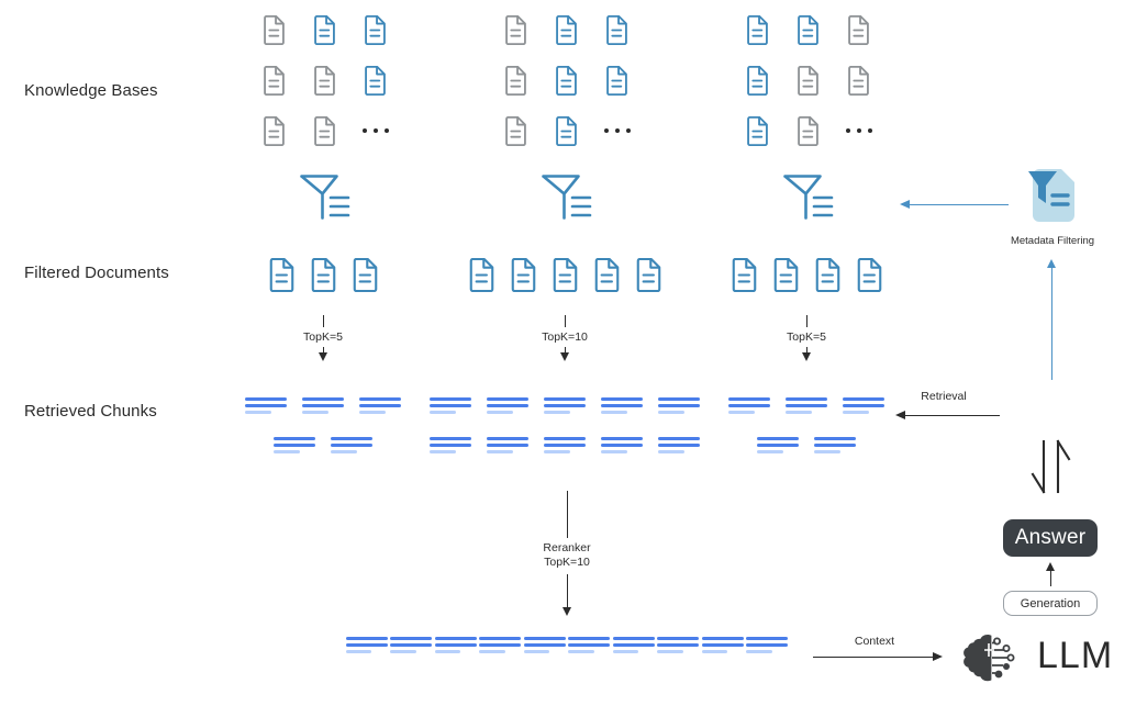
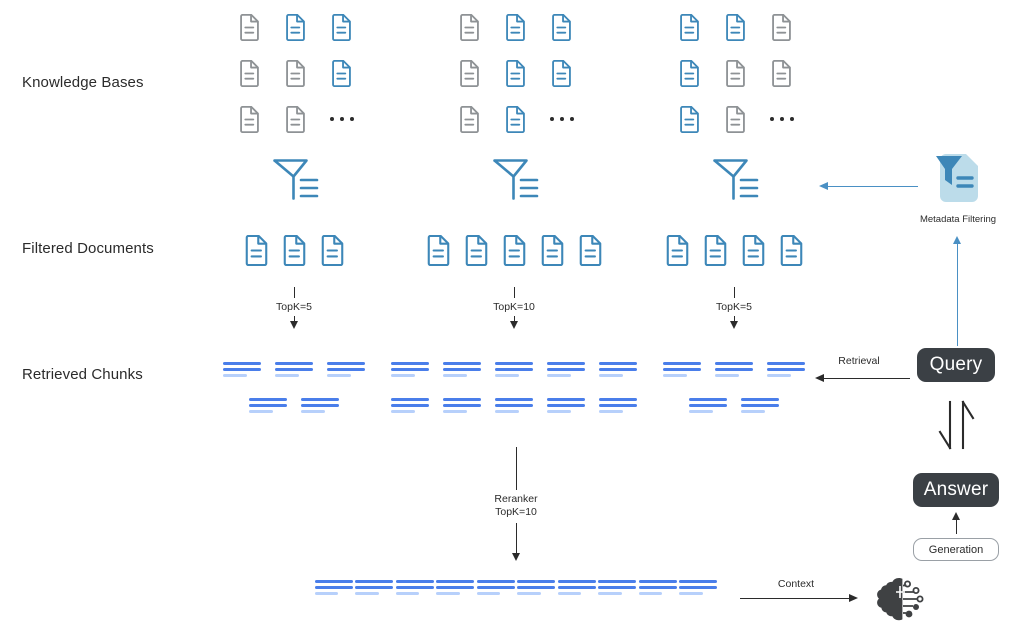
  Knowledge Bases
  Filtered Documents
  Retrieved Chunks
  TopK=5
  TopK=10
  TopK=5
  Reranker
  TopK=10
  Context
- LLM
  Metadata Filtering
+ Query
  Retrieval
  Answer
  Generation
